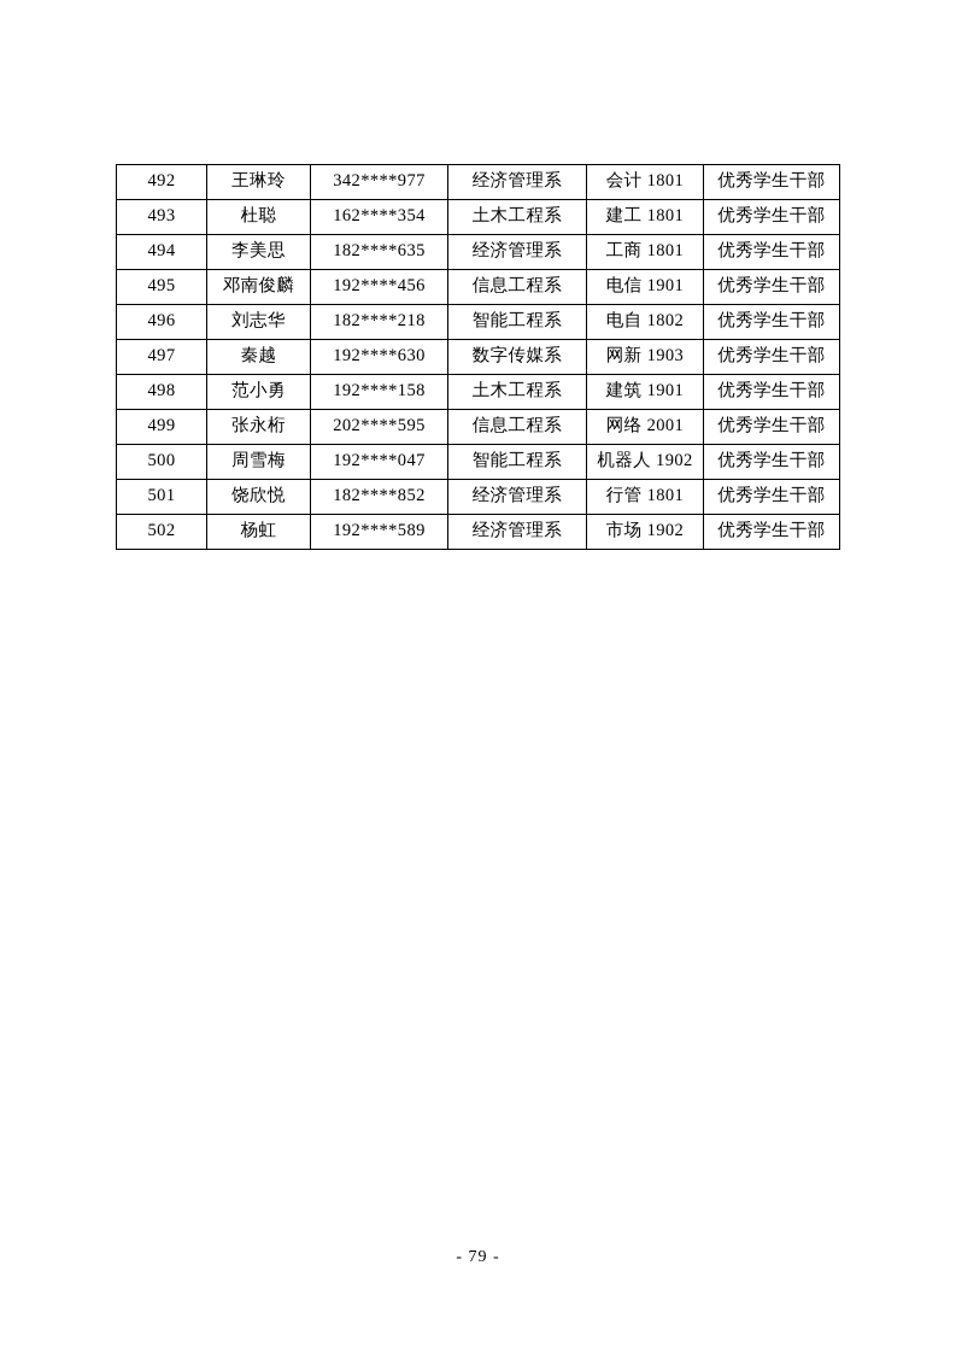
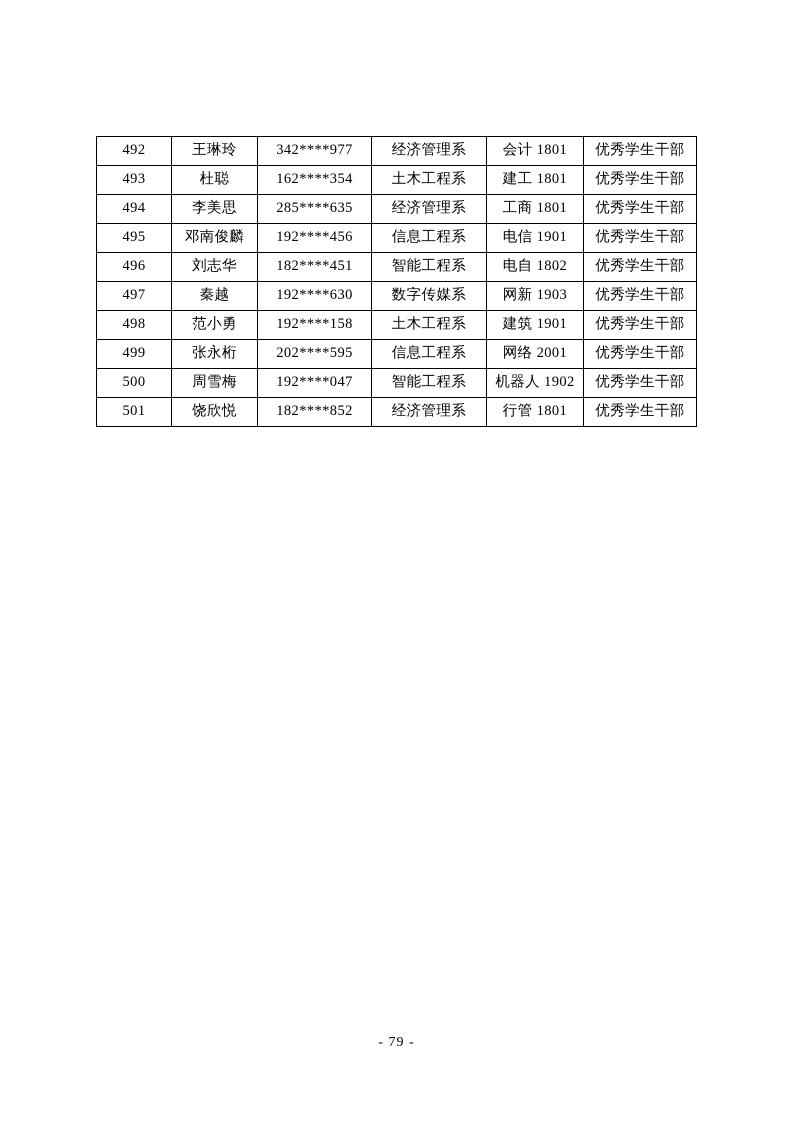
  492	王琳玲	342****977	经济管理系	会计 1801	优秀学生干部
  493	杜聪	162****354	土木工程系	建工 1801	优秀学生干部
- 494	李美思	182****635	经济管理系	工商 1801	优秀学生干部
+ 494	李美思	285****635	经济管理系	工商 1801	优秀学生干部
  495	邓南俊麟	192****456	信息工程系	电信 1901	优秀学生干部
- 496	刘志华	182****218	智能工程系	电自 1802	优秀学生干部
+ 496	刘志华	182****451	智能工程系	电自 1802	优秀学生干部
  497	秦越	192****630	数字传媒系	网新 1903	优秀学生干部
  498	范小勇	192****158	土木工程系	建筑 1901	优秀学生干部
  499	张永桁	202****595	信息工程系	网络 2001	优秀学生干部
  500	周雪梅	192****047	智能工程系	机器人 1902	优秀学生干部
  501	饶欣悦	182****852	经济管理系	行管 1801	优秀学生干部
- 502	杨虹	192****589	经济管理系	市场 1902	优秀学生干部
  - 79 -
